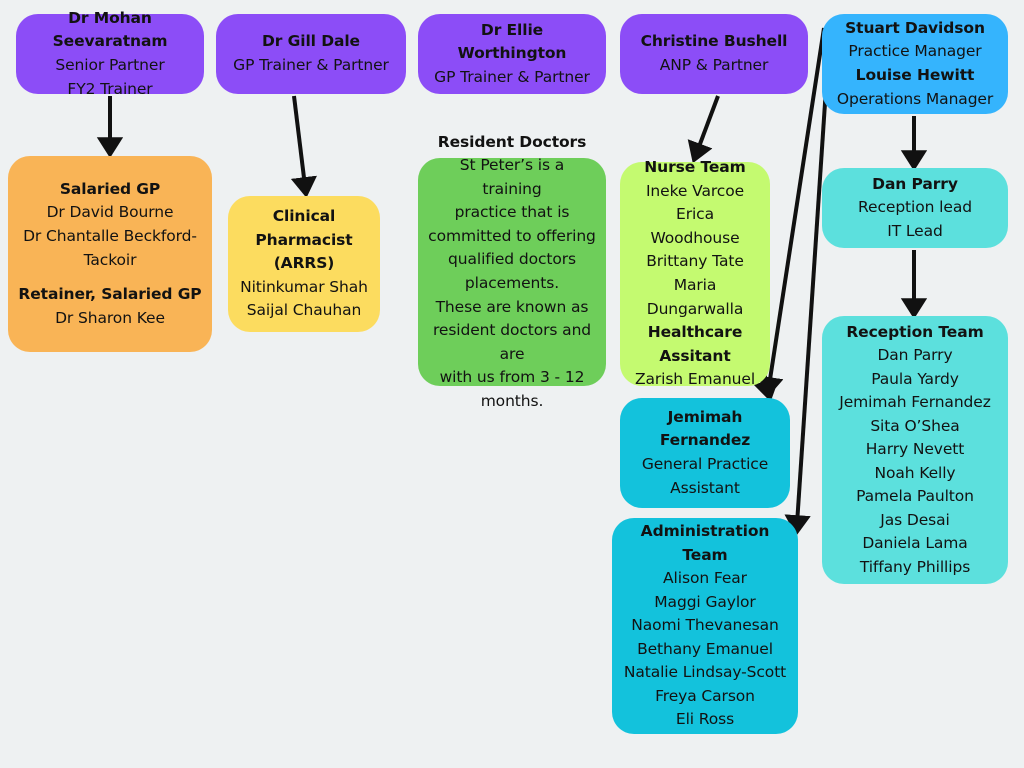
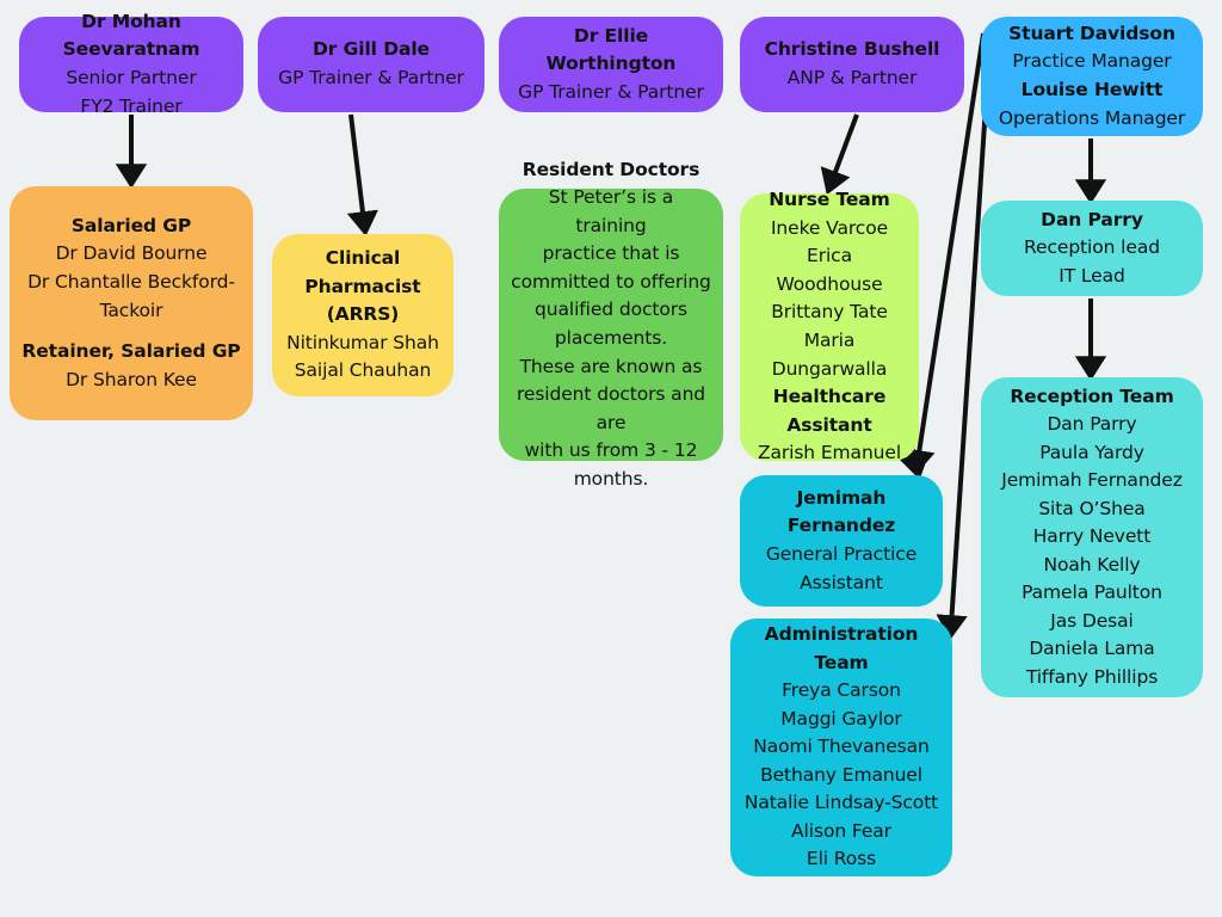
  Dr Mohan Seevaratnam
  Senior Partner
  FY2 Trainer
  Dr Gill Dale
  GP Trainer & Partner
  Dr Ellie Worthington
  GP Trainer & Partner
  Christine Bushell
  ANP & Partner
  Stuart Davidson
  Practice Manager
  Louise Hewitt
  Operations Manager
  Salaried GP
  Dr David Bourne
  Dr Chantalle Beckford-
  Tackoir
  Retainer, Salaried GP
  Dr Sharon Kee
  Clinical Pharmacist
  (ARRS)
  Nitinkumar Shah
  Saijal Chauhan
  Resident Doctors
  St Peter’s is a training
  practice that is
  committed to offering
  qualified doctors
  placements.
  These are known as
  resident doctors and are
  with us from 3 - 12
  months.
  Nurse Team
  Ineke Varcoe
  Erica Woodhouse
  Brittany Tate
  Maria Dungarwalla
  Healthcare Assitant
  Zarish Emanuel
  Dan Parry
  Reception lead
  IT Lead
  Jemimah Fernandez
  General Practice
  Assistant
  Reception Team
  Dan Parry
  Paula Yardy
  Jemimah Fernandez
  Sita O’Shea
  Harry Nevett
  Noah Kelly
  Pamela Paulton
  Jas Desai
  Daniela Lama
  Tiffany Phillips
  Administration Team
- Alison Fear
+ Freya Carson
  Maggi Gaylor
  Naomi Thevanesan
  Bethany Emanuel
  Natalie Lindsay-Scott
- Freya Carson
+ Alison Fear
  Eli Ross
